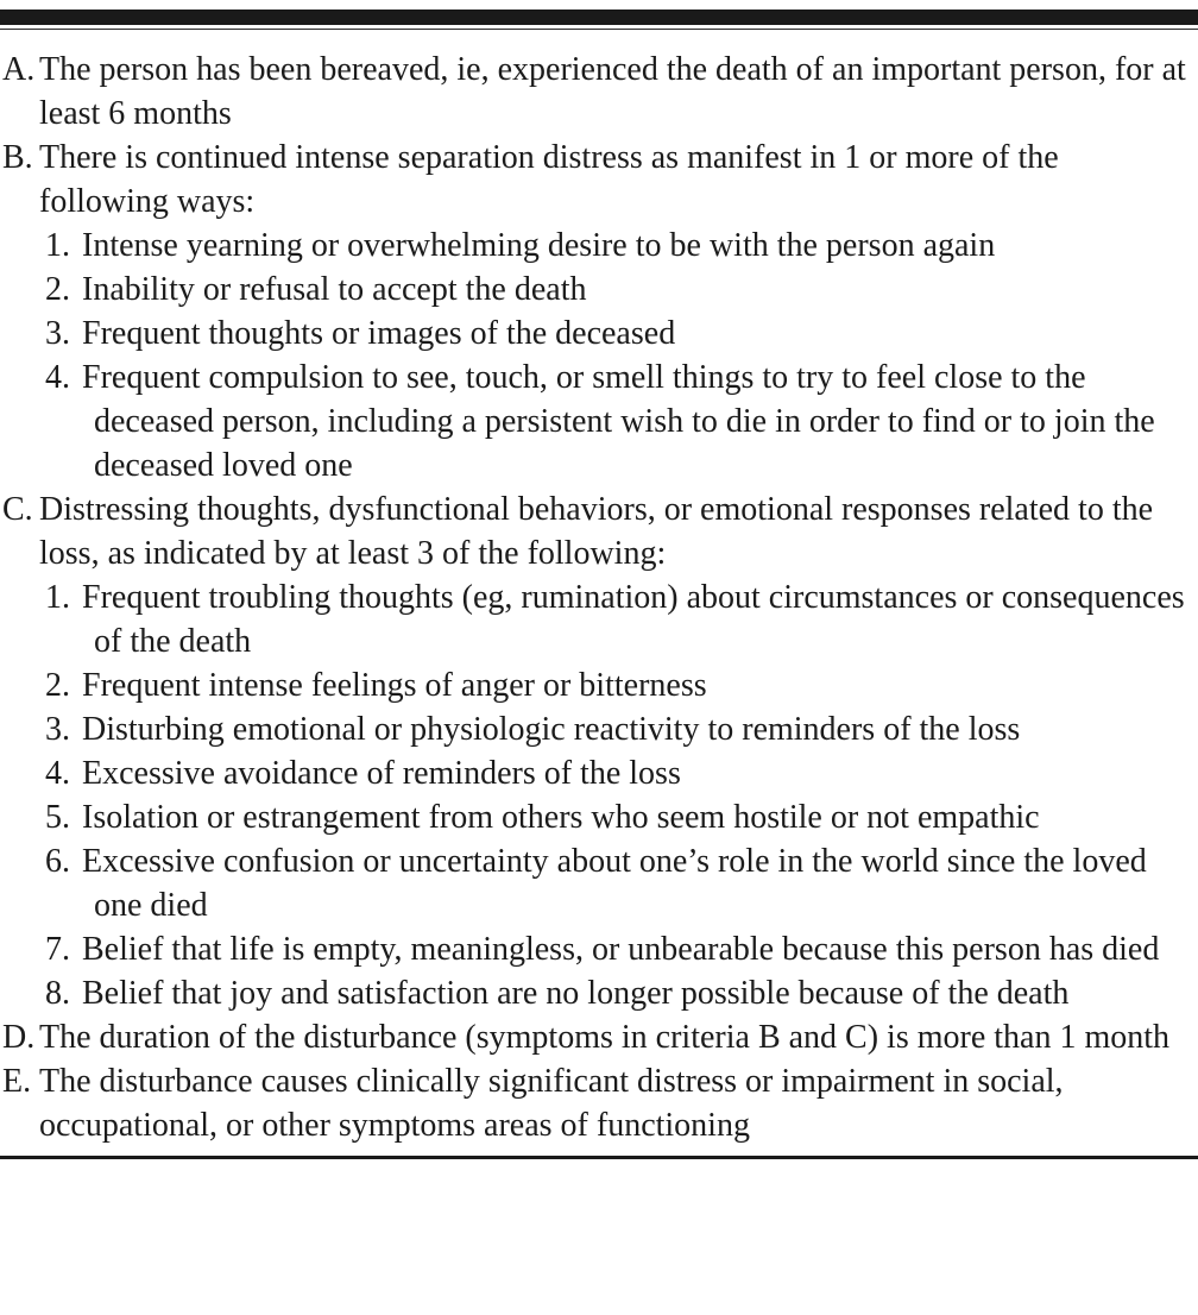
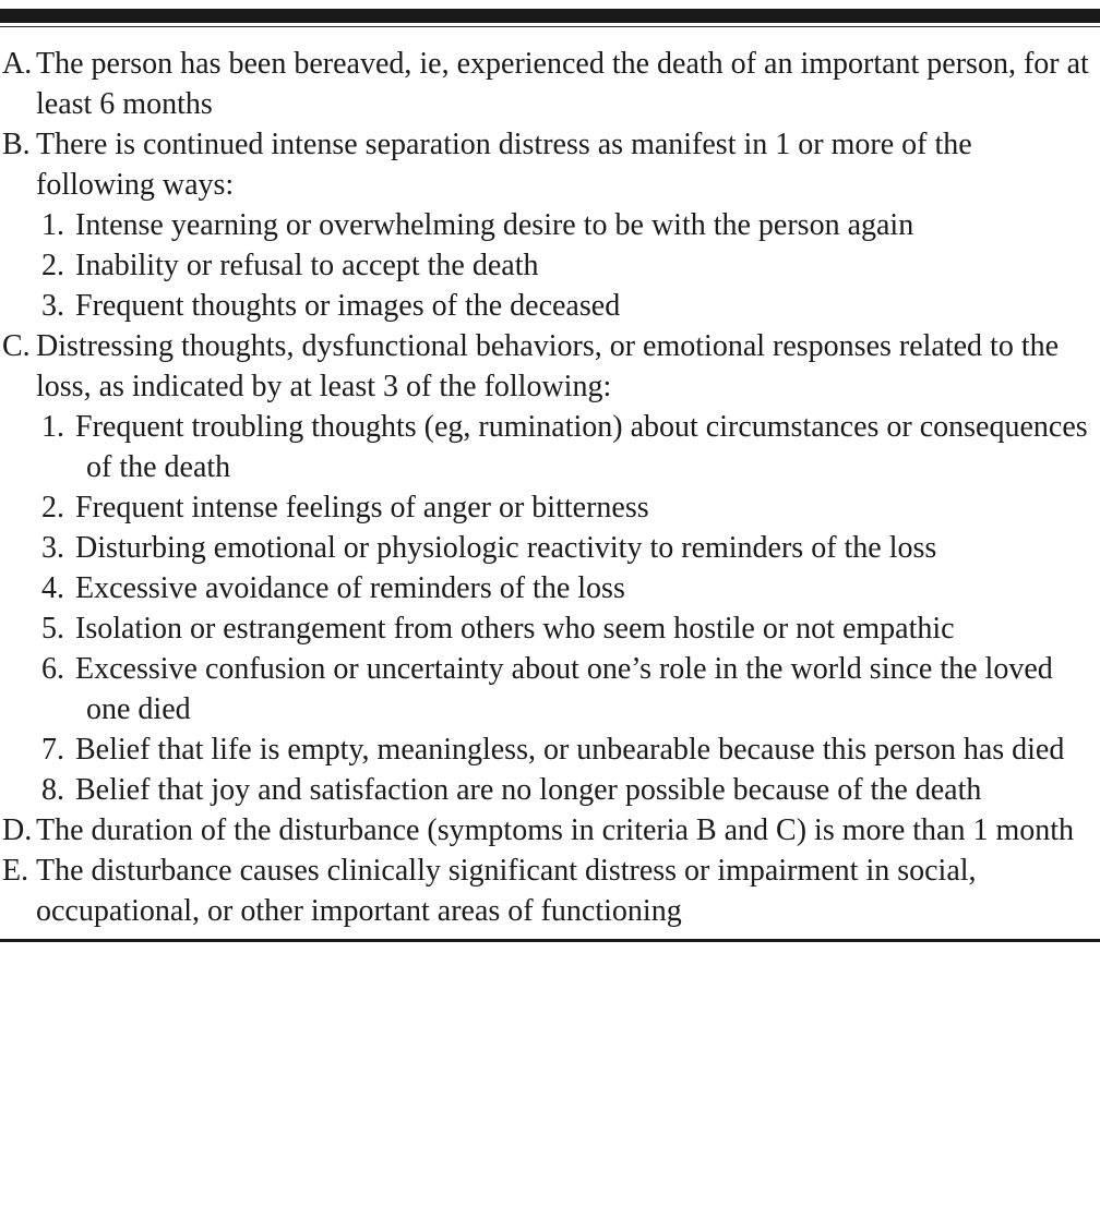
  A. The person has been bereaved, ie, experienced the death of an important person, for at least 6 months
  B. There is continued intense separation distress as manifest in 1 or more of the following ways:
  1. Intense yearning or overwhelming desire to be with the person again
  2. Inability or refusal to accept the death
  3. Frequent thoughts or images of the deceased
- 4. Frequent compulsion to see, touch, or smell things to try to feel close to the deceased person, including a persistent wish to die in order to find or to join the deceased loved one
  C. Distressing thoughts, dysfunctional behaviors, or emotional responses related to the loss, as indicated by at least 3 of the following:
  1. Frequent troubling thoughts (eg, rumination) about circumstances or consequences of the death
  2. Frequent intense feelings of anger or bitterness
  3. Disturbing emotional or physiologic reactivity to reminders of the loss
  4. Excessive avoidance of reminders of the loss
  5. Isolation or estrangement from others who seem hostile or not empathic
  6. Excessive confusion or uncertainty about one’s role in the world since the loved one died
  7. Belief that life is empty, meaningless, or unbearable because this person has died
  8. Belief that joy and satisfaction are no longer possible because of the death
  D. The duration of the disturbance (symptoms in criteria B and C) is more than 1 month
- E. The disturbance causes clinically significant distress or impairment in social, occupational, or other symptoms areas of functioning
+ E. The disturbance causes clinically significant distress or impairment in social, occupational, or other important areas of functioning
